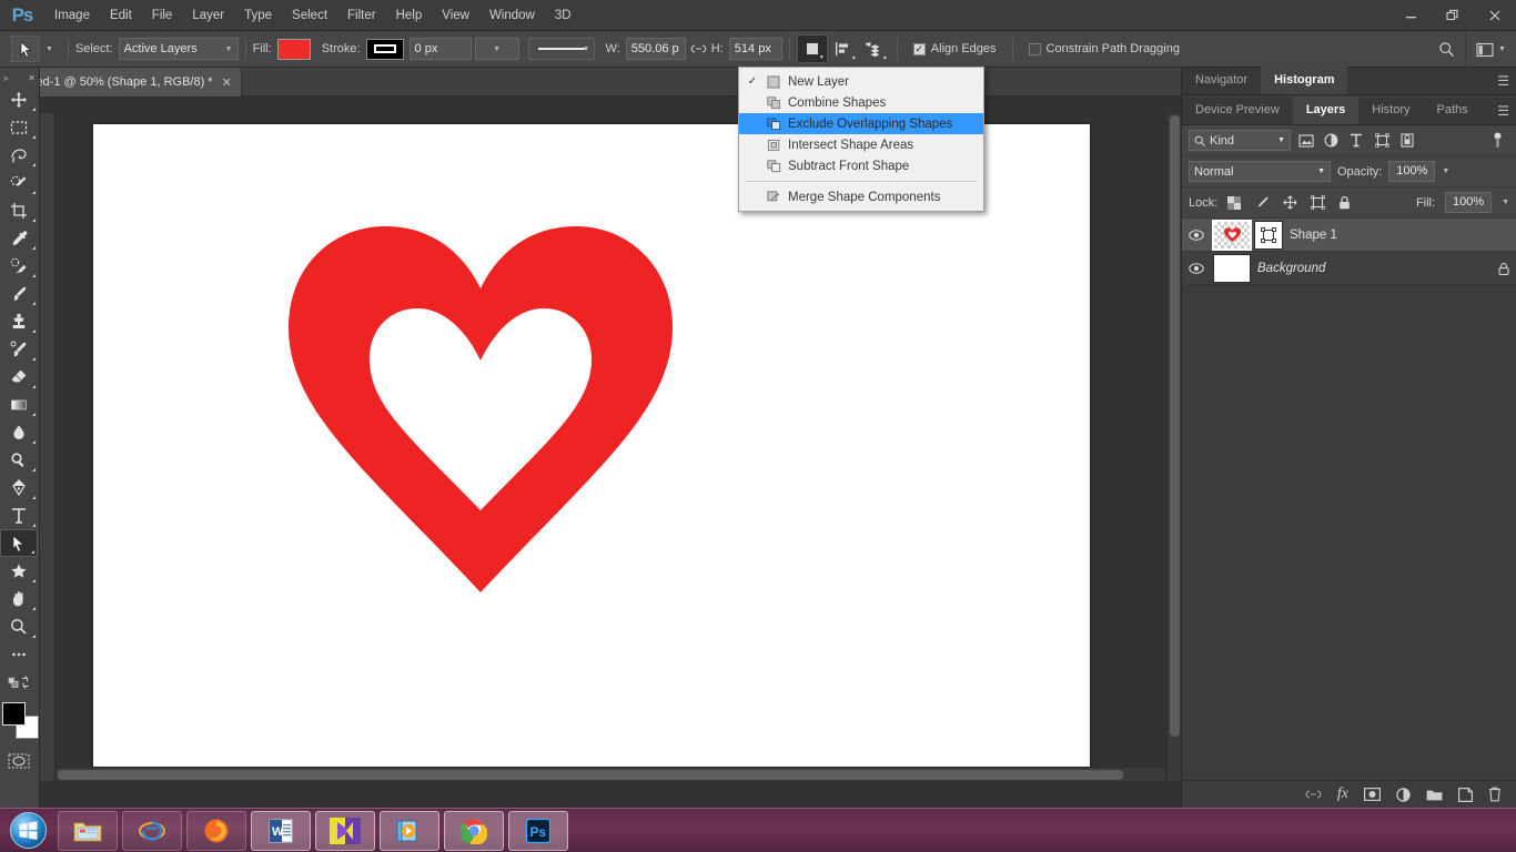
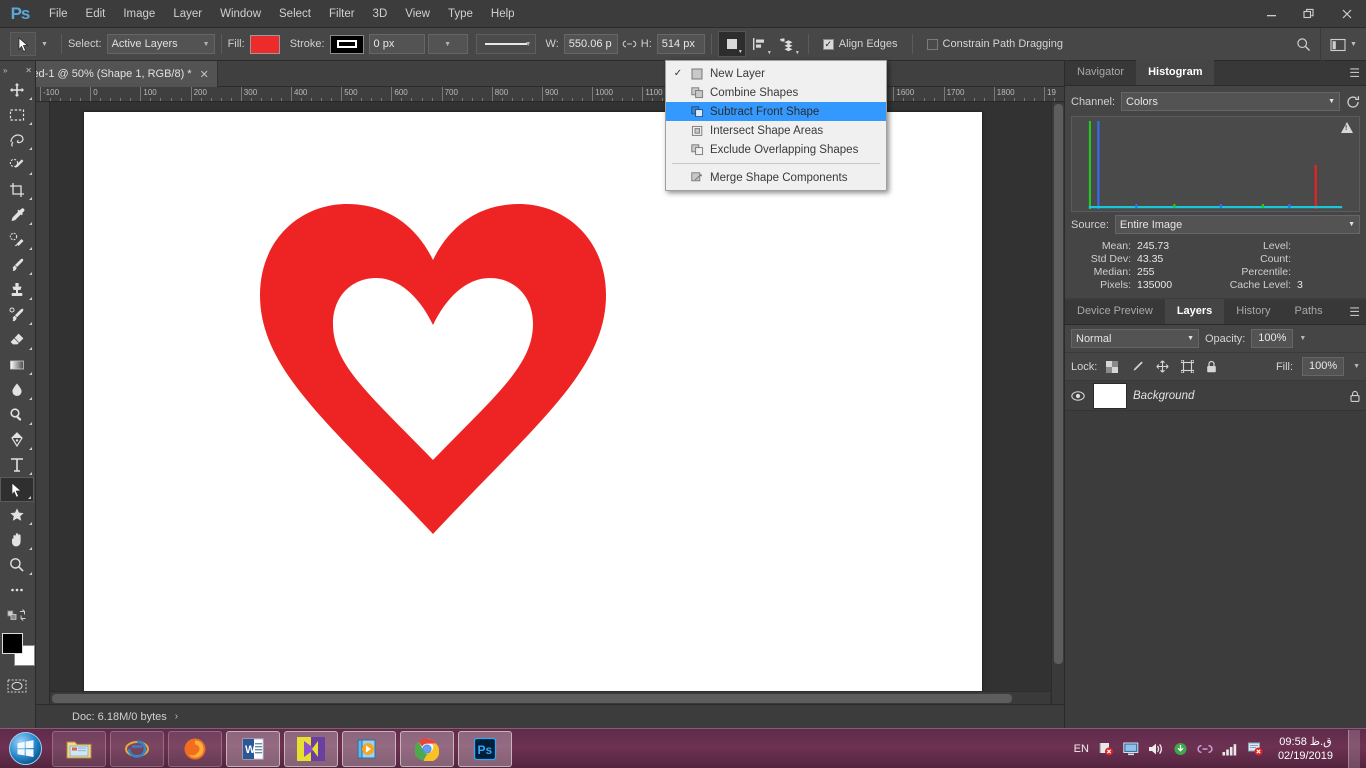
  Ps
- Image
+ File
  Edit
- File
+ Image
  Layer
- Type
+ Window
  Select
  Filter
- Help
+ 3D
  View
- Window
+ Type
- 3D
+ Help
  Select:
  Active Layers
  Fill:
  Stroke:
  0 px
  W:
  550.06 p
  H:
  514 px
  ✓
  Align Edges
  ✓
  Constrain Path Dragging
  d-1 @ 50% (Shape 1, RGB/8) *
  ✕
  »
  ✕
+ -100
+ 0
+ 100
+ 200
+ 300
+ 400
+ 500
+ 600
+ 700
+ 800
+ 900
+ 1000
+ 1100
+ 1600
+ 1700
+ 1800
+ 19
+ Doc: 6.18M/0 bytes
+ ›
  Navigator
  Histogram
  ☰
+ Channel:
+ Colors
+ Source:
+ Entire Image
+ Mean:
+ 245.73
+ Level:
+ Std Dev:
+ 43.35
+ Count:
+ Median:
+ 255
+ Percentile:
+ Pixels:
+ 135000
+ Cache Level:
+ 3
  Device Preview
  Layers
  History
  Paths
  ☰
- Kind
  Normal
  Opacity:
  100%
  Lock:
  Fill:
  100%
- Shape 1
  Background
- fx
  ✓
  New Layer
  Combine Shapes
- Exclude Overlapping Shapes
+ Subtract Front Shape
  Intersect Shape Areas
- Subtract Front Shape
+ Exclude Overlapping Shapes
  Merge Shape Components
  W
  Ps
+ EN
+ 09:58 ق.ظ
+ 02/19/2019
